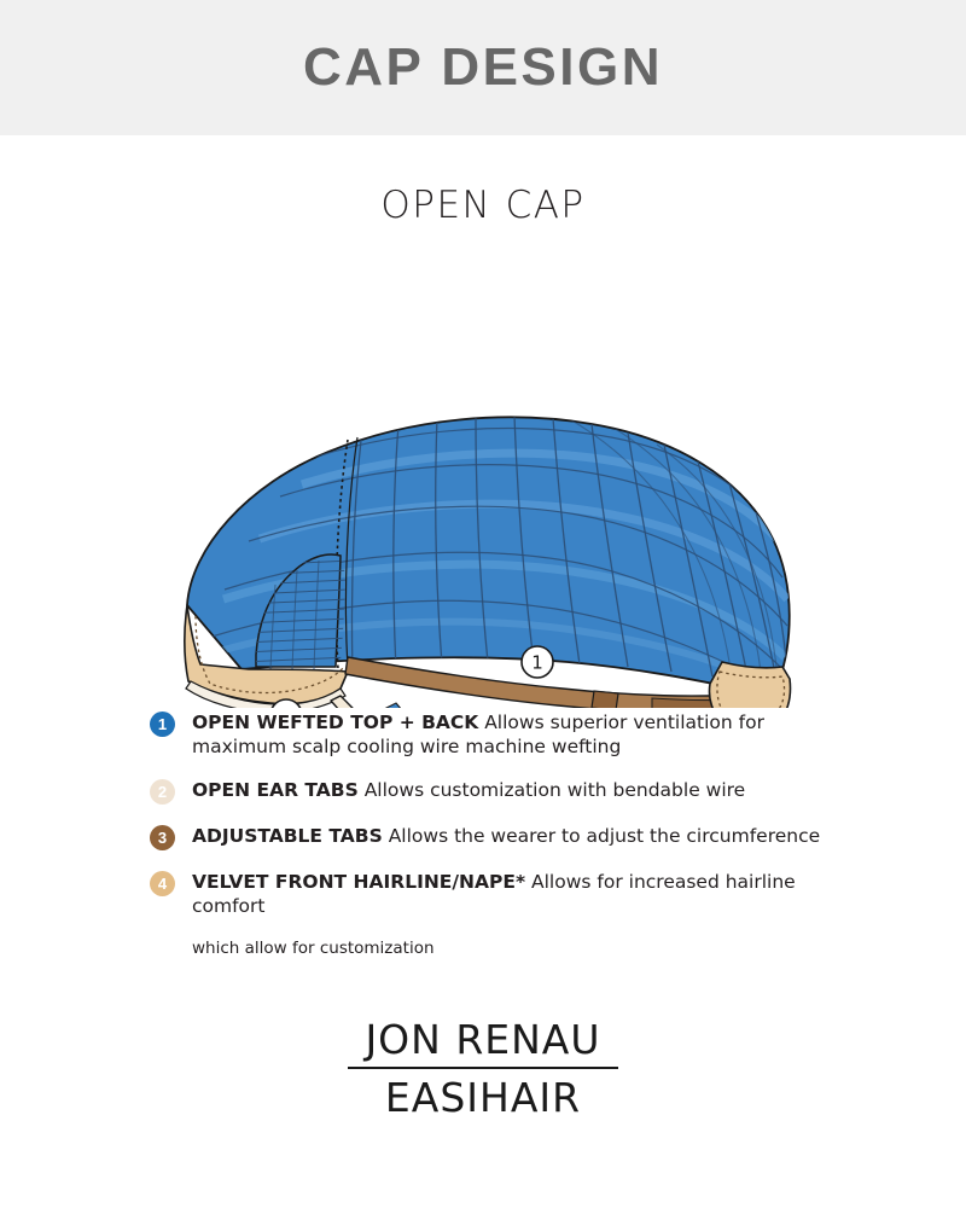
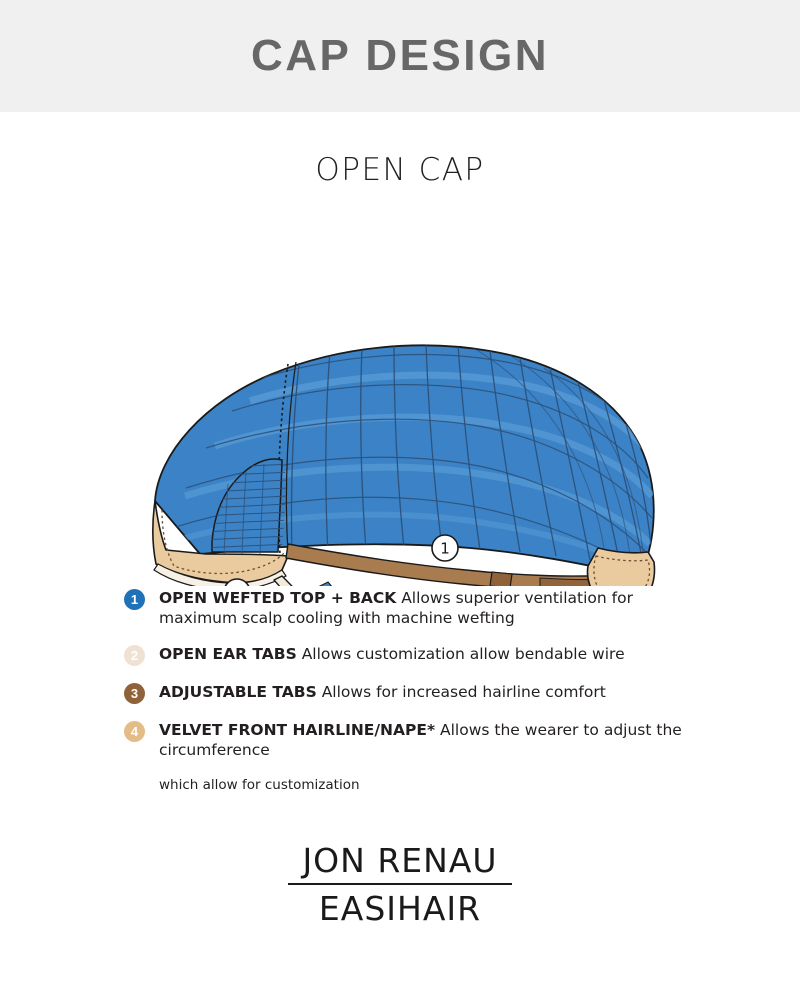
  CAP DESIGN
  OPEN CAP
  1
  1
- OPEN WEFTED TOP + BACK Allows superior ventilation for maximum scalp cooling wire machine wefting
+ OPEN WEFTED TOP + BACK Allows superior ventilation for maximum scalp cooling with machine wefting
  2
- OPEN EAR TABS Allows customization with bendable wire
+ OPEN EAR TABS Allows customization allow bendable wire
  3
- ADJUSTABLE TABS Allows the wearer to adjust the circumference
+ ADJUSTABLE TABS Allows for increased hairline comfort
  4
- VELVET FRONT HAIRLINE/NAPE* Allows for increased hairline comfort
+ VELVET FRONT HAIRLINE/NAPE* Allows the wearer to adjust the circumference
  which allow for customization
  JON RENAU
  EASIHAIR
